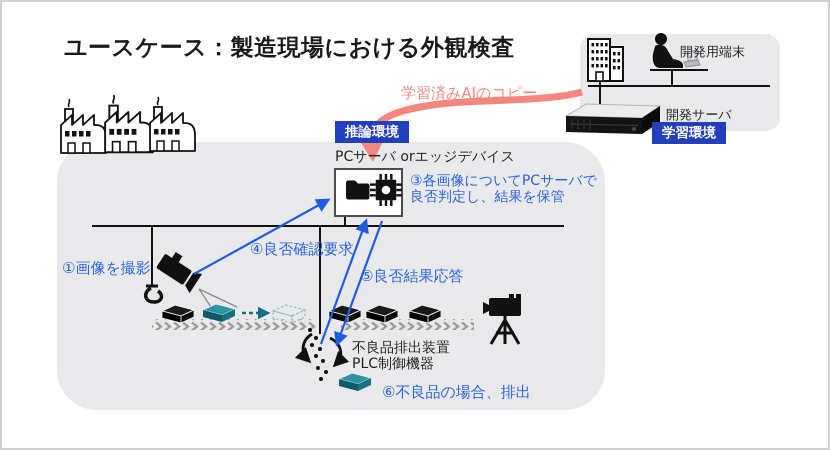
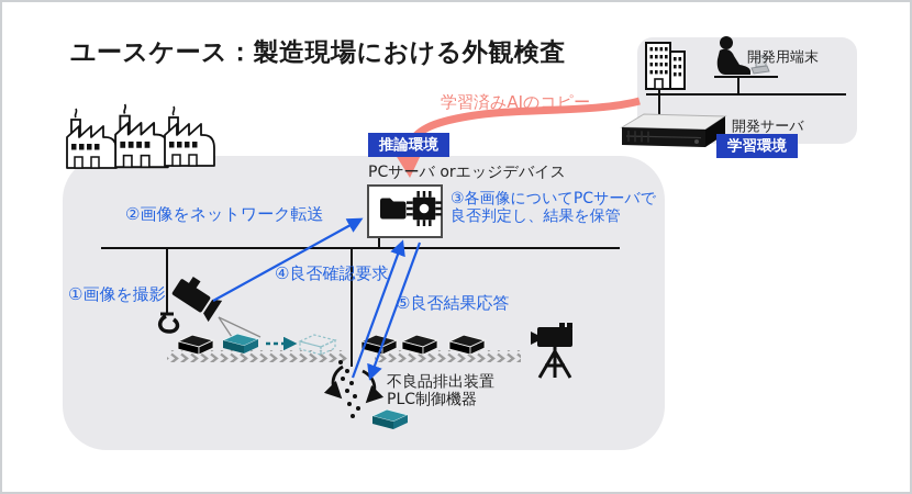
  ユースケース：製造現場における外観検査
  開発用端末
  開発サーバ
  学習環境
  学習済みAIのコピー
  推論環境
  PCサーバ orエッジデバイス
  ①画像を撮影
+ ②画像をネットワーク転送
  ③各画像についてPCサーバで
  良否判定し、結果を保管
  ④良否確認要求
  ⑤良否結果応答
- ⑥不良品の場合、排出
  不良品排出装置
  PLC制御機器
